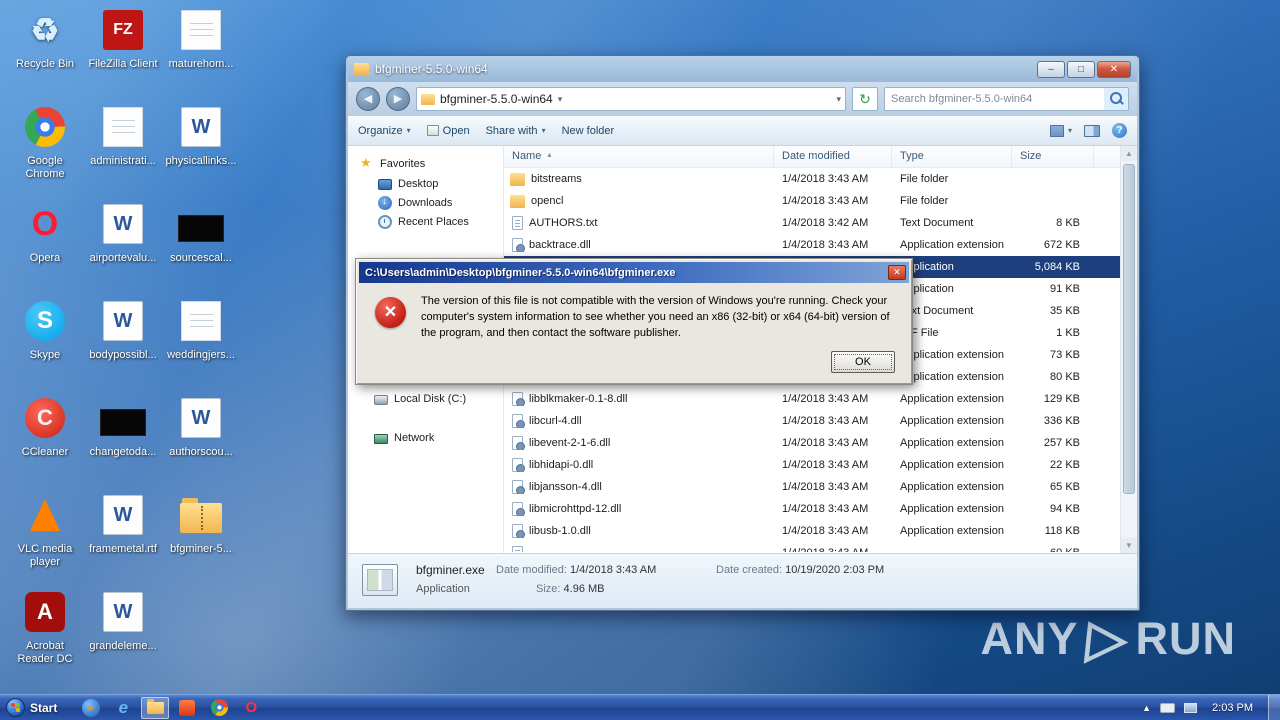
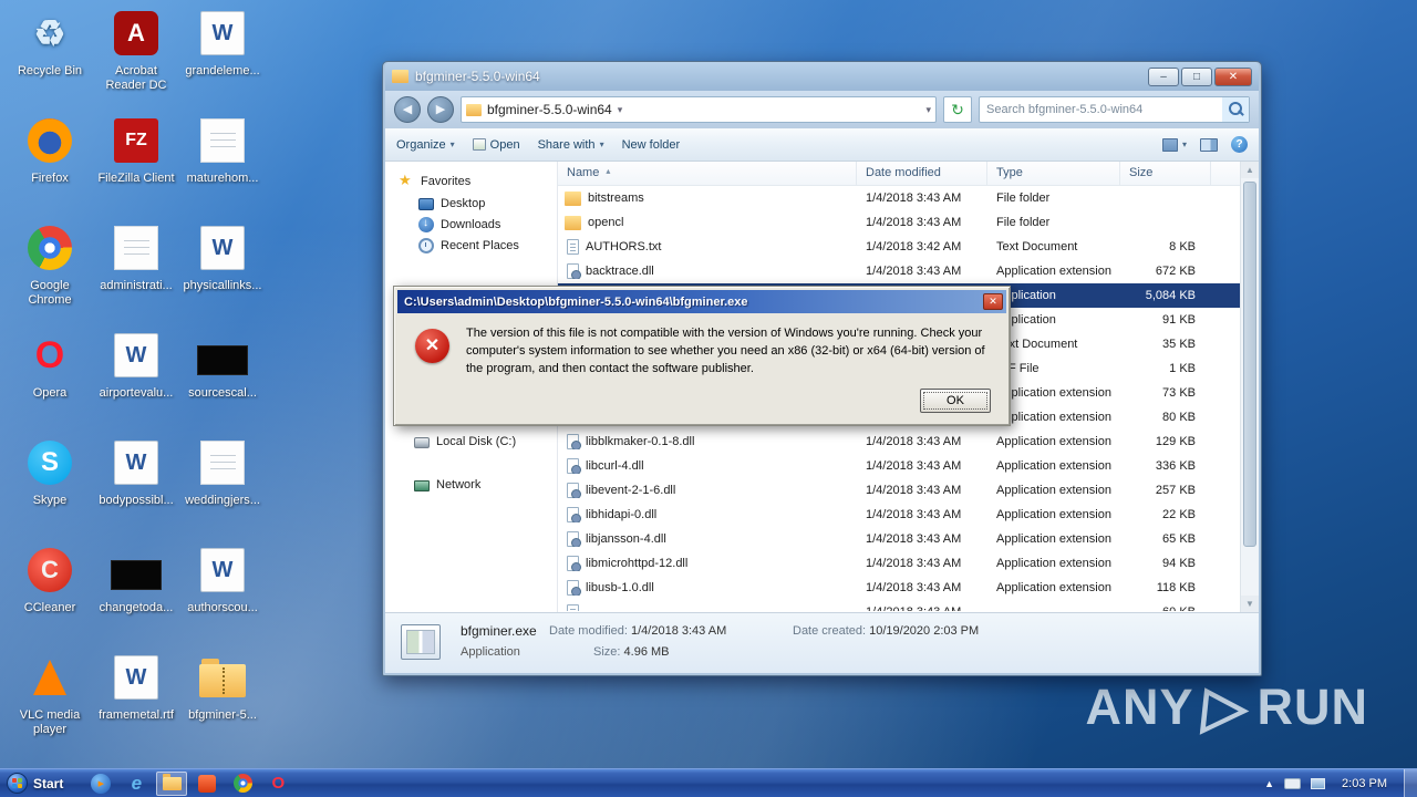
  Recycle Bin
+ Firefox
  Google Chrome
  Opera
  Skype
  CCleaner
  VLC media player
  Acrobat Reader DC
  FileZilla Client
  administrati...
  airportevalu...
  bodypossibl...
  changetoda...
  framemetal.rtf
  grandeleme...
  maturehom...
  physicallinks...
  sourcescal...
  weddingjers...
  authorscou...
  bfgminer-5...
  bfgminer-5.5.0-win64
  –
  □
  ✕
  ◀
  ▶
  bfgminer-5.5.0-win64
  ▾
  ▾
  ↻
  Search bfgminer-5.5.0-win64
  Organize
  ▾
  Open
  Share with
  ▾
  New folder
  ▾
  ?
  Favorites
  Desktop
  Downloads
  Recent Places
  Local Disk (C:)
  Network
  Name ▴
  Date modified
  Type
  Size
  bitstreams
  1/4/2018 3:43 AM
  File folder
  opencl
  1/4/2018 3:43 AM
  File folder
  AUTHORS.txt
  1/4/2018 3:42 AM
  Text Document
  8 KB
  backtrace.dll
  1/4/2018 3:43 AM
  Application extension
  672 KB
  plication
  5,084 KB
  plication
  91 KB
  xt Document
  35 KB
  F File
  1 KB
  plication extension
  73 KB
  plication extension
  80 KB
  libblkmaker-0.1-8.dll
  1/4/2018 3:43 AM
  Application extension
  129 KB
  libcurl-4.dll
  1/4/2018 3:43 AM
  Application extension
  336 KB
  libevent-2-1-6.dll
  1/4/2018 3:43 AM
  Application extension
  257 KB
  libhidapi-0.dll
  1/4/2018 3:43 AM
  Application extension
  22 KB
  libjansson-4.dll
  1/4/2018 3:43 AM
  Application extension
  65 KB
  libmicrohttpd-12.dll
  1/4/2018 3:43 AM
  Application extension
  94 KB
  libusb-1.0.dll
  1/4/2018 3:43 AM
  Application extension
  118 KB
  ▲
  ▼
  bfgminer.exe
  Date modified: 1/4/2018 3:43 AM
  Date created: 10/19/2020 2:03 PM
  Application
  Size: 4.96 MB
  C:\Users\admin\Desktop\bfgminer-5.5.0-win64\bfgminer.exe
  ✕
  ✕
  The version of this file is not compatible with the version of Windows you're running. Check your computer's system information to see whether you need an x86 (32-bit) or x64 (64-bit) version of the program, and then contact the software publisher.
  OK
  ANY
  RUN
  Start
  ▲
  2:03 PM
